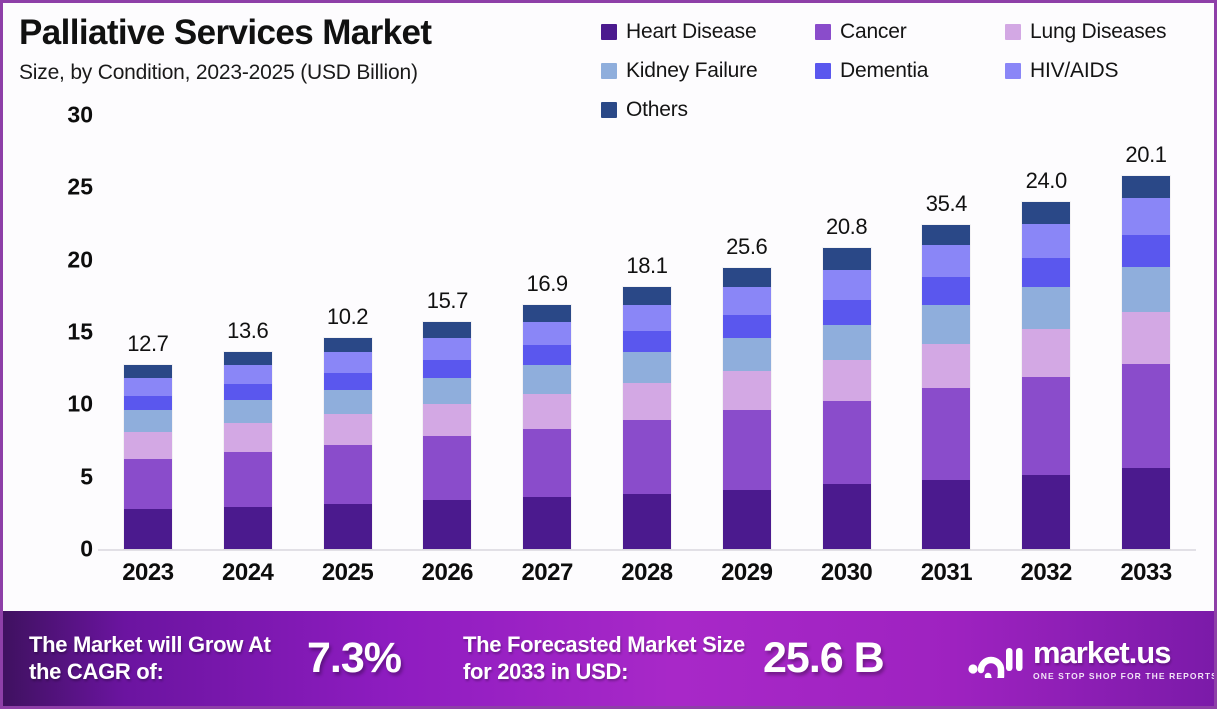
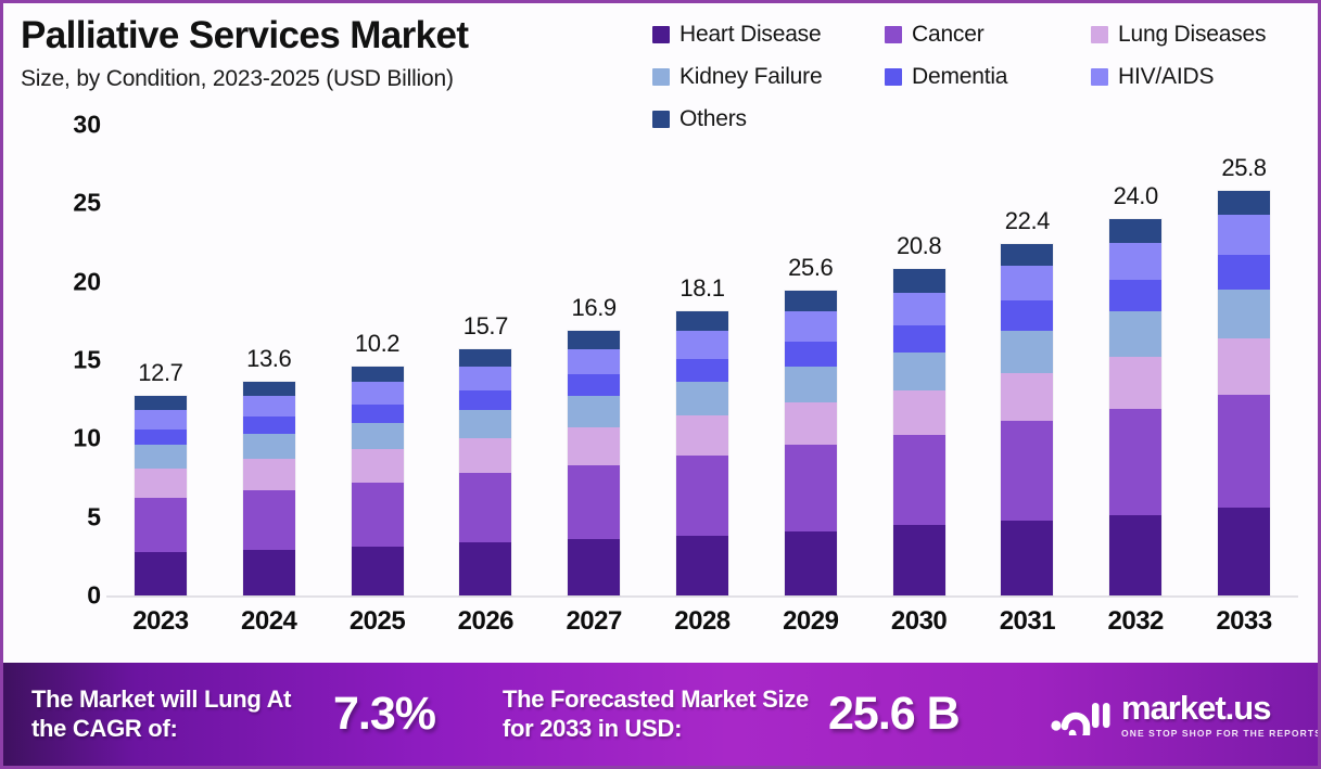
  Palliative Services Market
  Size, by Condition, 2023-2025 (USD Billion)
  Heart Disease
  Cancer
  Lung Diseases
  Kidney Failure
  Dementia
  HIV/AIDS
  Others
  0
  5
  10
  15
  20
  25
  30
  12.7
  13.6
  10.2
  15.7
  16.9
  18.1
  25.6
  20.8
- 35.4
+ 22.4
  24.0
- 20.1
+ 25.8
  2023
  2024
  2025
  2026
  2027
  2028
  2029
  2030
  2031
  2032
  2033
- The Market will Grow At the CAGR of:
+ The Market will Lung At the CAGR of:
  7.3%
  The Forecasted Market Size for 2033 in USD:
  25.6 B
  market.us
  ONE STOP SHOP FOR THE REPORT
